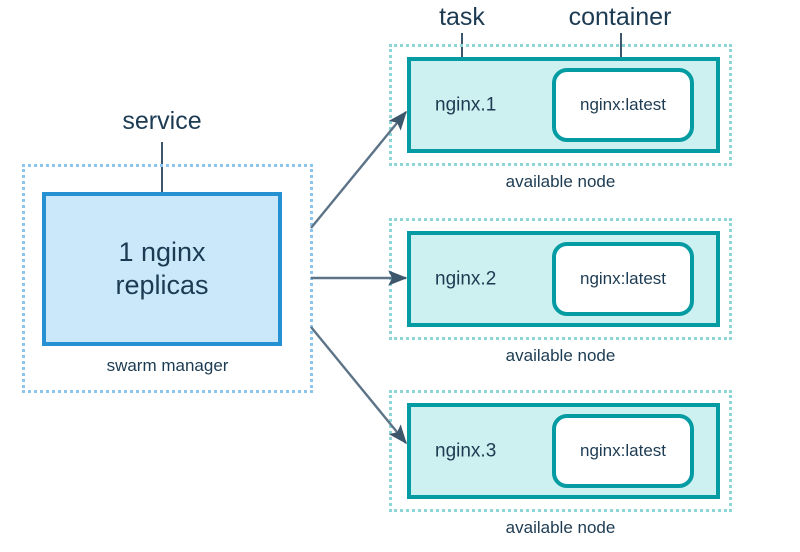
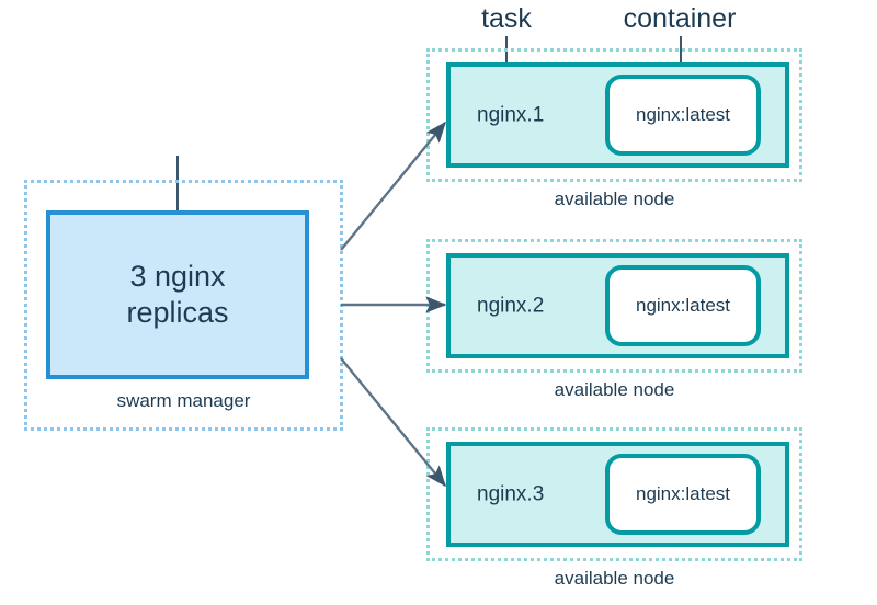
- service
  task
  container
- 1 nginx
+ 3 nginx
  replicas
  swarm manager
  nginx.1
  nginx:latest
  available node
  nginx.2
  nginx:latest
  available node
  nginx.3
  nginx:latest
  available node
